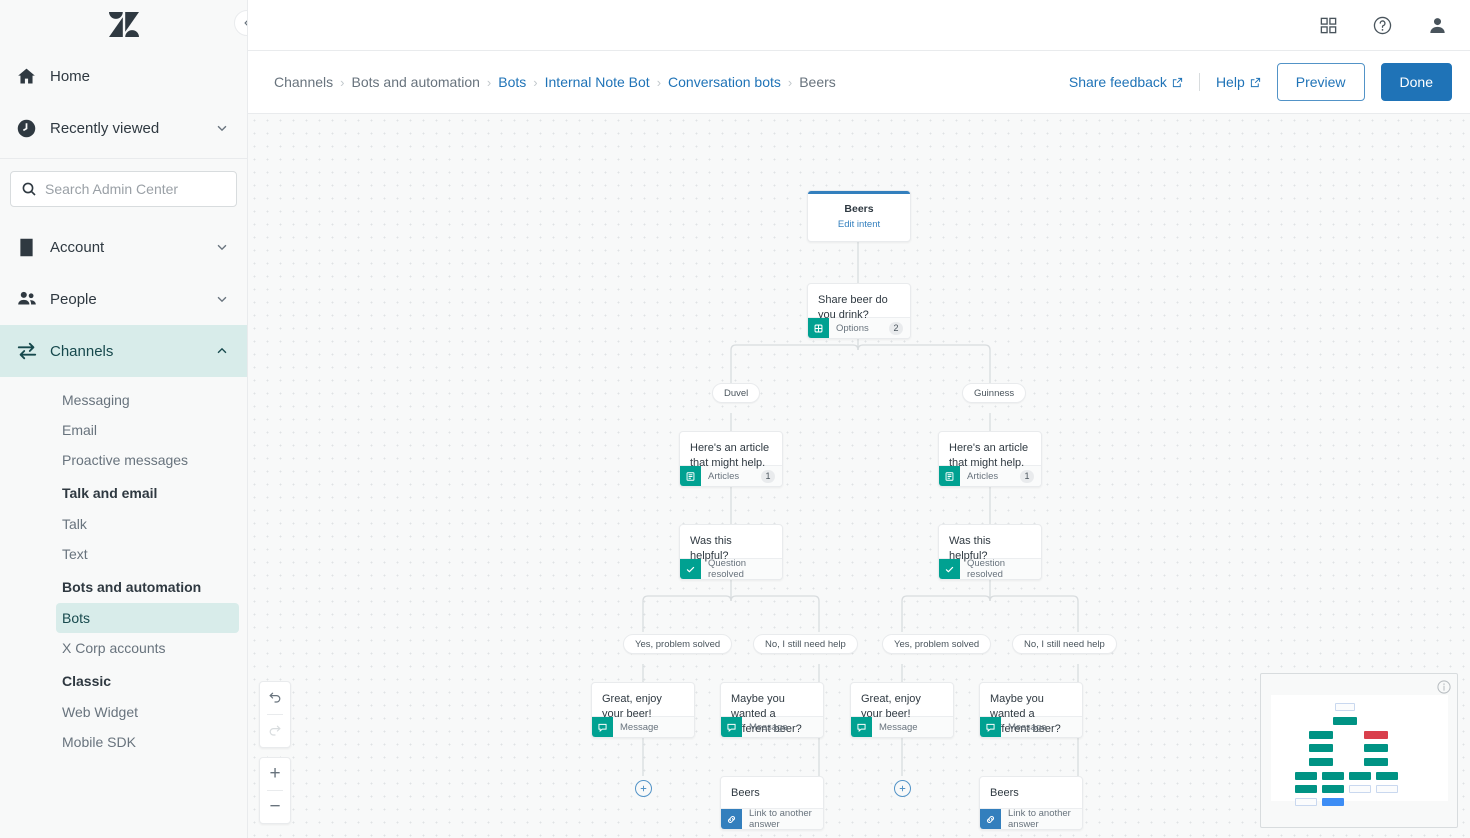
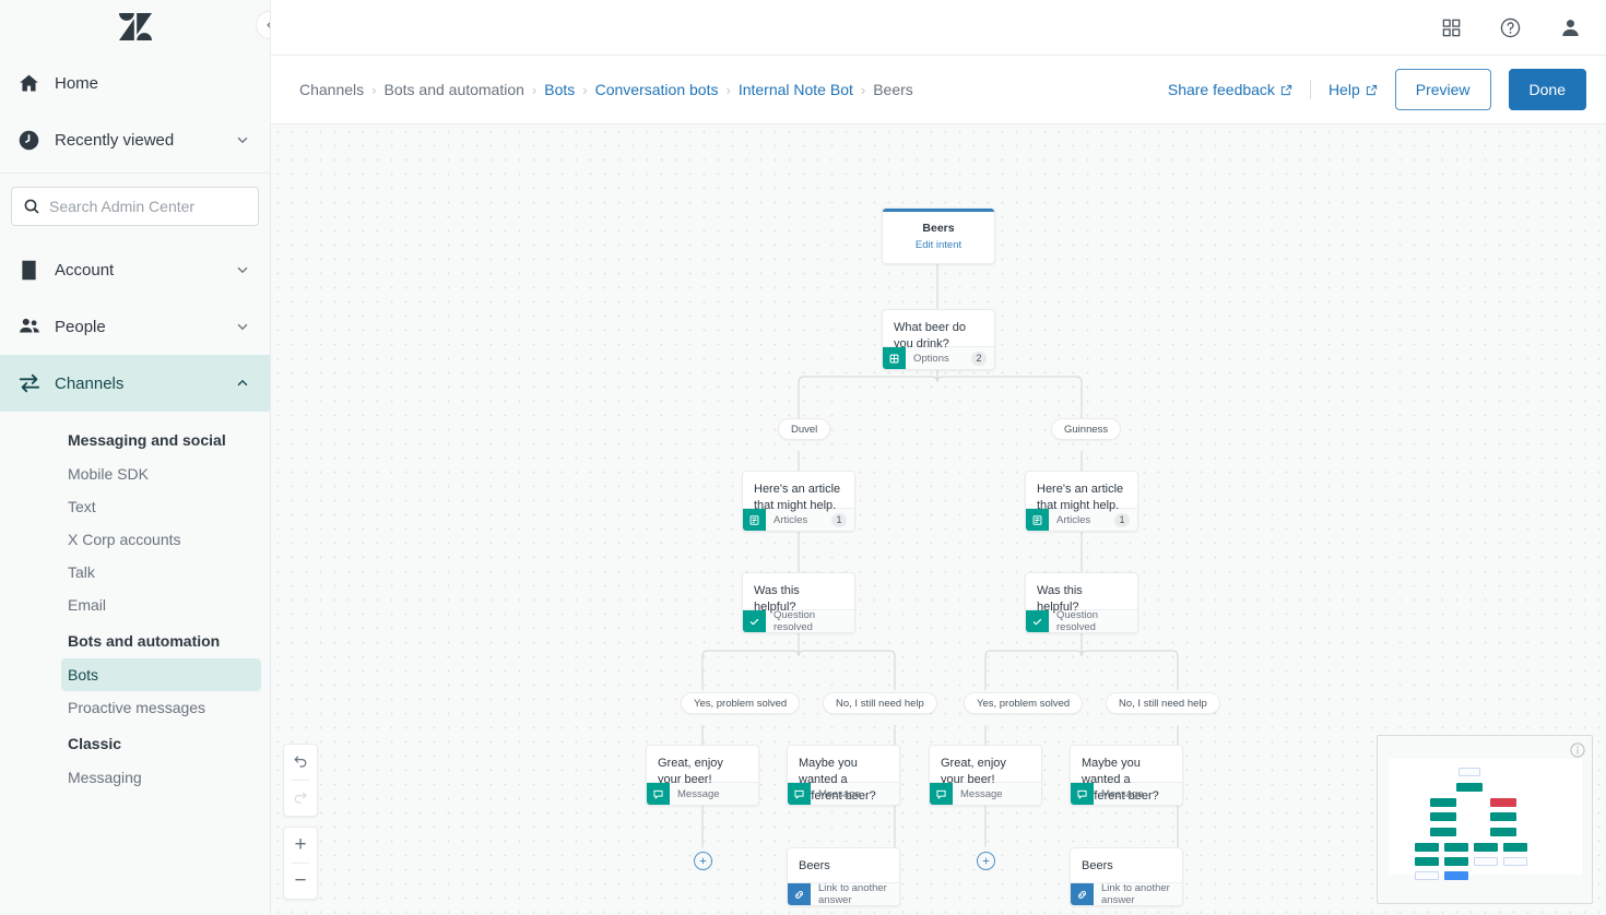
  Home
  Recently viewed
  Search Admin Center
  Account
  People
  Channels
+ Messaging and social
- Messaging
+ Mobile SDK
- Email
+ Text
- Proactive messages
+ X Corp accounts
- Talk and email
  Talk
- Text
+ Email
  Bots and automation
  Bots
- X Corp accounts
+ Proactive messages
  Classic
- Web Widget
- Mobile SDK
+ Messaging
  Channels
  ›
  Bots and automation
  ›
  Bots
  ›
- Internal Note Bot
+ Conversation bots
  ›
- Conversation bots
+ Internal Note Bot
  ›
  Beers
  Share feedback
  Help
  Preview
  Done
  Beers
  Edit intent
- Share beer do you drink?
+ What beer do you drink?
  Options
  2
  Here's an article that might help.
  Articles
  1
  Here's an article that might help.
  Articles
  1
  Was this helpful?
  Question resolved
  Was this helpful?
  Question resolved
  Great, enjoy your beer!
  Message
  Maybe you wanted a ferent beer?
  Message
  Great, enjoy your beer!
  Message
  Maybe you wanted a ferent beer?
  Message
  Beers
  Link to another answer
  Beers
  Link to another answer
  Duvel
  Guinness
  Yes, problem solved
  No, I still need help
  Yes, problem solved
  No, I still need help
  +
  −
